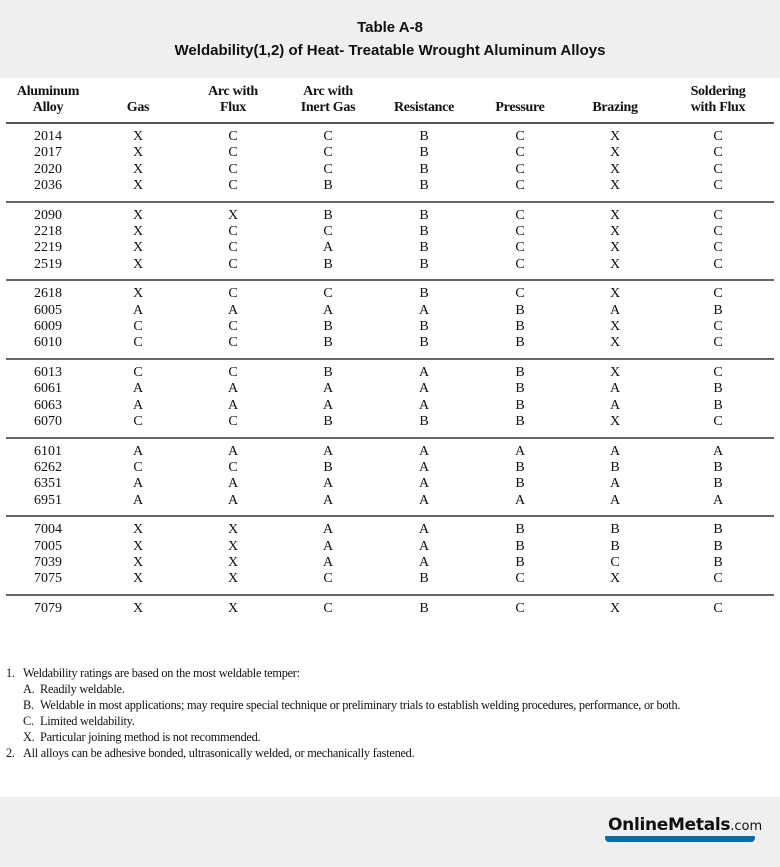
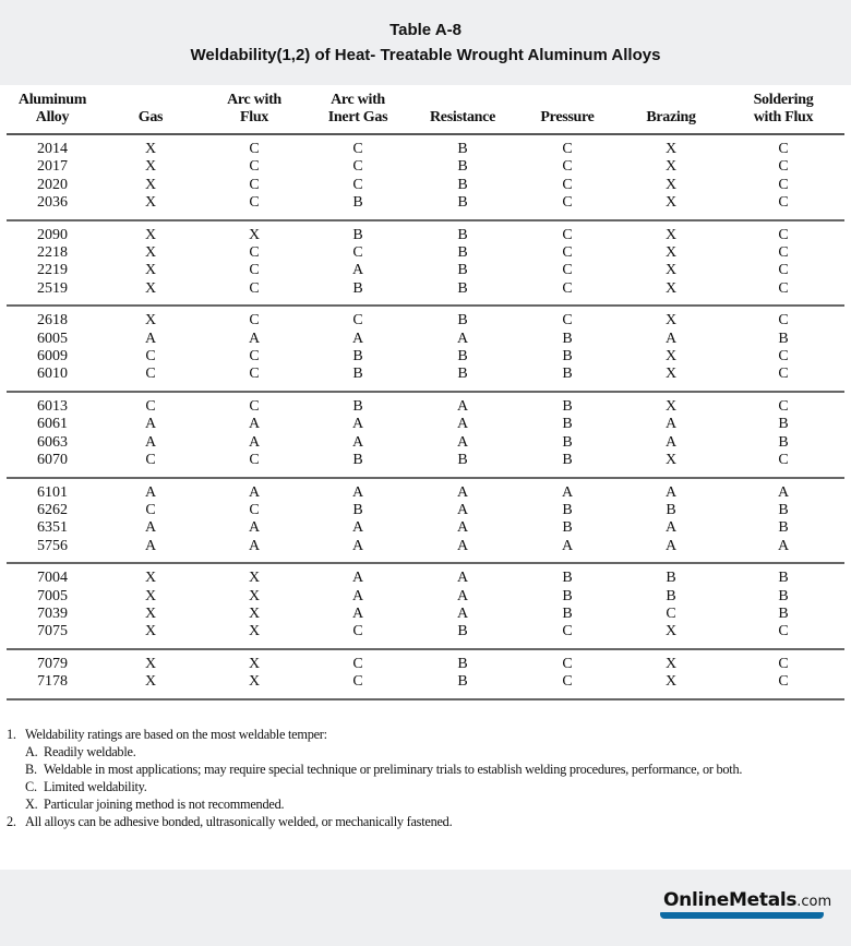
  Table A-8
  Weldability(1,2) of Heat- Treatable Wrought Aluminum Alloys
  AluminumAlloy	Gas	Arc withFlux	Arc withInert Gas	Resistance	Pressure	Brazing	Solderingwith Flux
  2014	X	C	C	B	C	X	C
  2017	X	C	C	B	C	X	C
  2020	X	C	C	B	C	X	C
  2036	X	C	B	B	C	X	C
  2090	X	X	B	B	C	X	C
  2218	X	C	C	B	C	X	C
  2219	X	C	A	B	C	X	C
  2519	X	C	B	B	C	X	C
  2618	X	C	C	B	C	X	C
  6005	A	A	A	A	B	A	B
  6009	C	C	B	B	B	X	C
  6010	C	C	B	B	B	X	C
  6013	C	C	B	A	B	X	C
  6061	A	A	A	A	B	A	B
  6063	A	A	A	A	B	A	B
  6070	C	C	B	B	B	X	C
  6101	A	A	A	A	A	A	A
  6262	C	C	B	A	B	B	B
  6351	A	A	A	A	B	A	B
- 6951	A	A	A	A	A	A	A
+ 5756	A	A	A	A	A	A	A
  7004	X	X	A	A	B	B	B
  7005	X	X	A	A	B	B	B
  7039	X	X	A	A	B	C	B
  7075	X	X	C	B	C	X	C
  7079	X	X	C	B	C	X	C
+ 7178	X	X	C	B	C	X	C
  1.
  Weldability ratings are based on the most weldable temper:
  A.
  Readily weldable.
  B.
  Weldable in most applications; may require special technique or preliminary trials to establish welding procedures, performance, or both.
  C.
  Limited weldability.
  X.
  Particular joining method is not recommended.
  2.
  All alloys can be adhesive bonded, ultrasonically welded, or mechanically fastened.
  OnlineMetals.com
